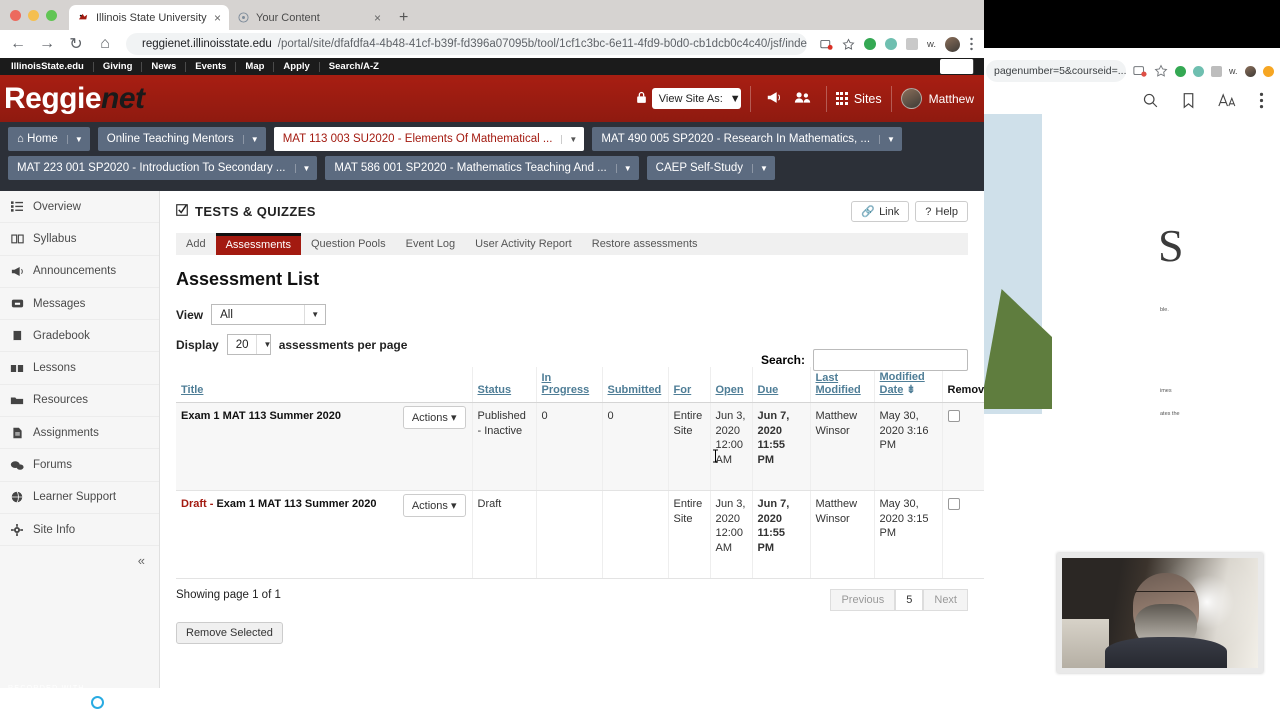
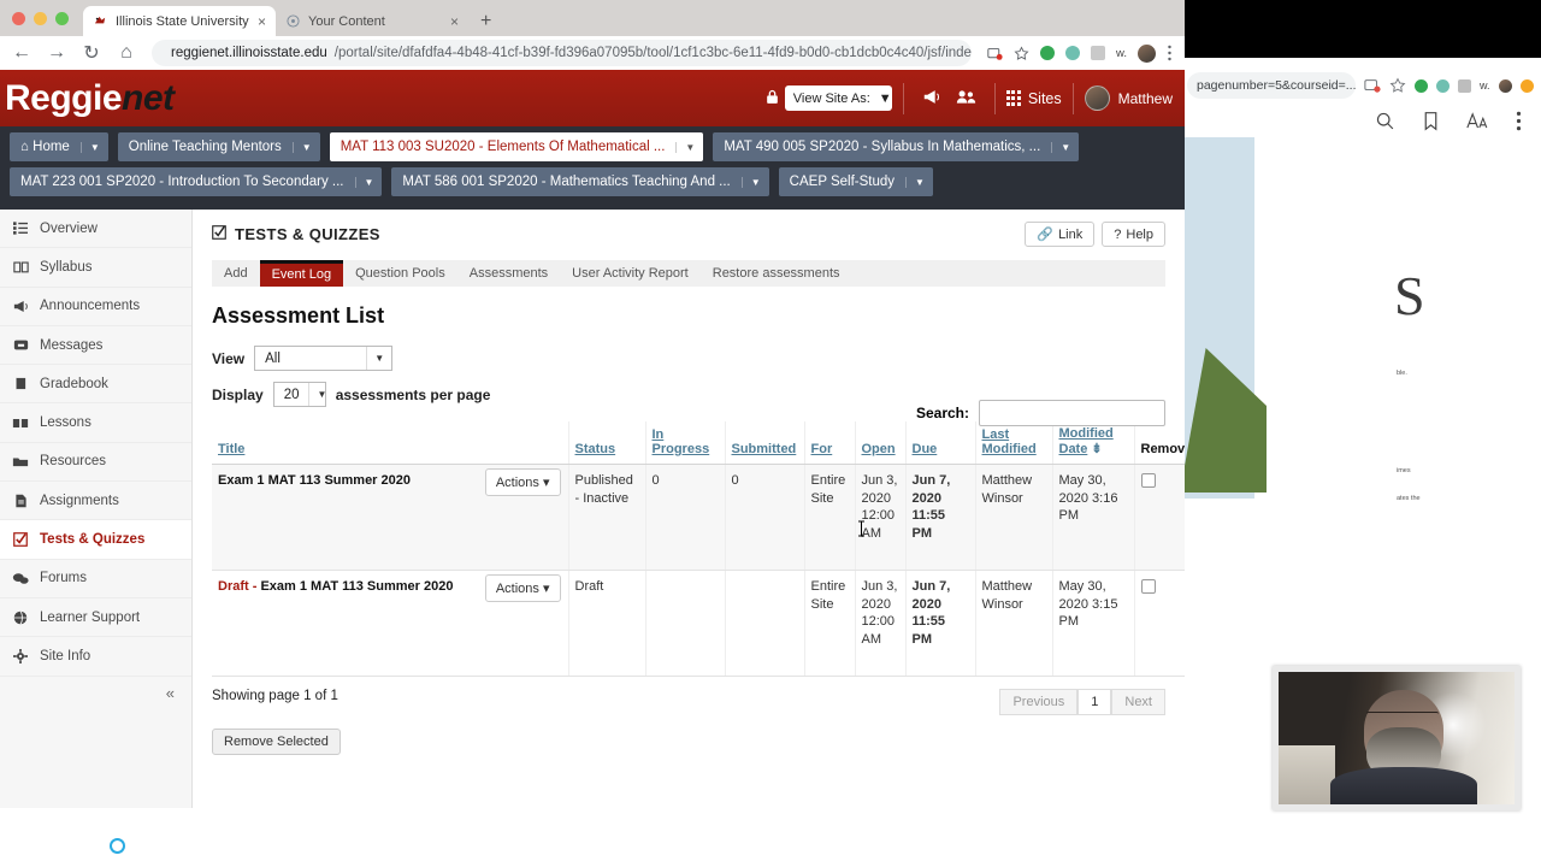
  pagenumber=5&courseid=...
  w.
  S
  Illinois State University
  ×
  Your Content
  ×
  +
  ←
  →
  ↻
  ⌂
  reggienet.illinoisstate.edu
  /portal/site/dfafdfa4-4b48-41cf-b39f-fd396a07095b/tool/1cf1c3bc-6e11-4fd9-b0d0-cb1dcb0c4c40/jsf/inde
  w.
- IllinoisState.edu
- Giving
- News
- Events
- Map
- Apply
- Search/A-Z
  Reggienet
  View Site As:
  ▼
  Sites
  Matthew
  ⌂ Home
  ▼
  Online Teaching Mentors
  ▼
  MAT 113 003 SU2020 - Elements Of Mathematical ...
  ▼
- MAT 490 005 SP2020 - Research In Mathematics, ...
+ MAT 490 005 SP2020 - Syllabus In Mathematics, ...
  ▼
  MAT 223 001 SP2020 - Introduction To Secondary ...
  ▼
  MAT 586 001 SP2020 - Mathematics Teaching And ...
  ▼
  CAEP Self-Study
  ▼
  Overview
  Syllabus
  Announcements
  Messages
  Gradebook
  Lessons
  Resources
  Assignments
+ Tests & Quizzes
  Forums
  Learner Support
  Site Info
  «
  TESTS & QUIZZES
  🔗
  Link
  ?
  Help
  Add
- Assessments
+ Event Log
  Question Pools
- Event Log
+ Assessments
  User Activity Report
  Restore assessments
  Assessment List
  View
  All
  ▼
  Display
  20
  ▼
  assessments per page
  Search:
  Title	Status	In Progress	Submitted	For	Open	Due	Last Modified	Modified Date ⇟	Remov
  Exam 1 MAT 113 Summer 2020 Actions ▾	Published - Inactive	0	0	Entire Site	Jun 3, 2020 12:00 AM	Jun 7, 2020 11:55 PM	Matthew Winsor	May 30, 2020 3:16 PM
  Draft - Exam 1 MAT 113 Summer 2020 Actions ▾	Draft			Entire Site	Jun 3, 2020 12:00 AM	Jun 7, 2020 11:55 PM	Matthew Winsor	May 30, 2020 3:15 PM
  Showing page 1 of 1
  Remove Selected
  Previous
- 5
+ 1
  Next
